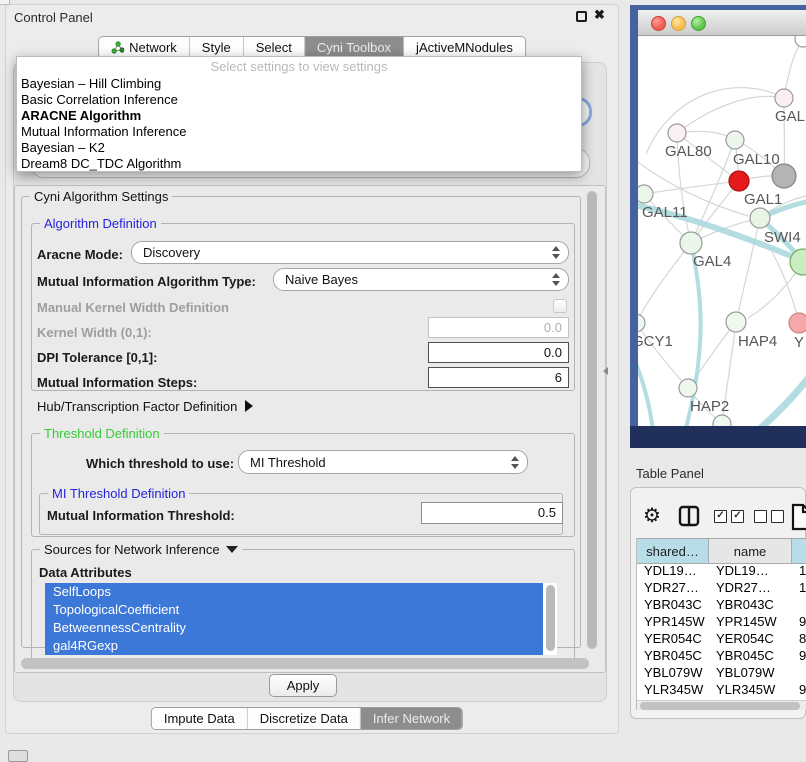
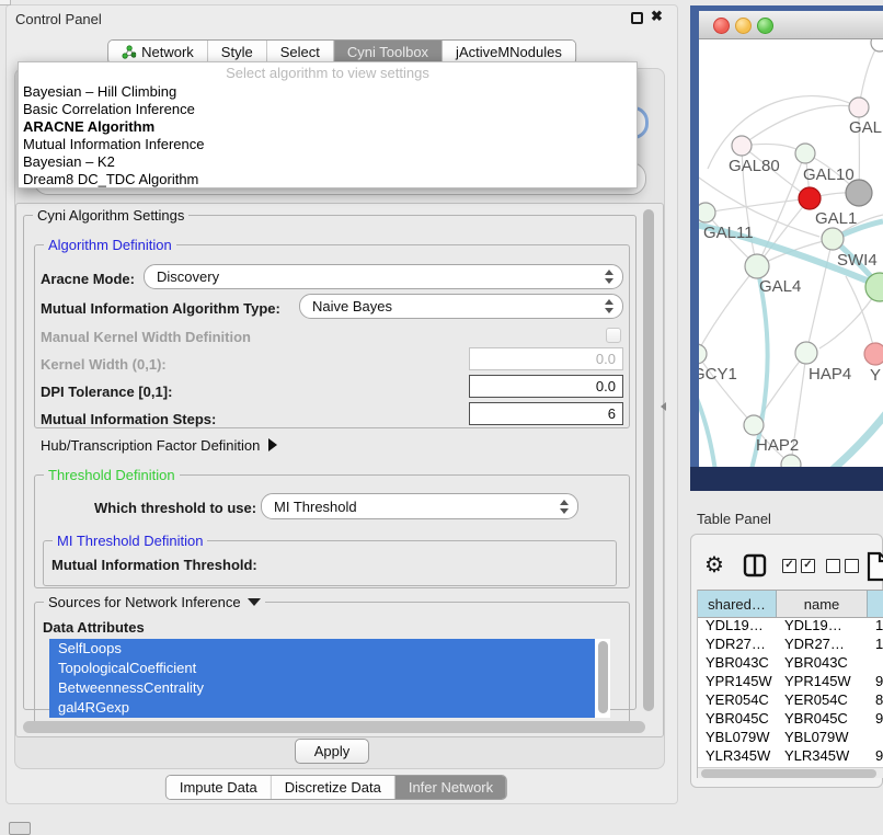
  Control Panel
  ✖
  Network
  Style
  Select
  Cyni Toolbox
  jActiveMNodules
- Select settings to view settings
+ Select algorithm to view settings
  Bayesian – Hill Climbing
  Basic Correlation Inference
  ARACNE Algorithm
  Mutual Information Inference
  Bayesian – K2
  Dream8 DC_TDC Algorithm
  Cyni Algorithm Settings
  Algorithm Definition
  Aracne Mode:
  Discovery
  Mutual Information Algorithm Type:
  Naive Bayes
  Manual Kernel Width Definition
  Kernel Width (0,1):
  0.0
  DPI Tolerance [0,1]:
  0.0
  Mutual Information Steps:
  6
  Hub/Transcription Factor Definition
  Threshold Definition
  Which threshold to use:
  MI Threshold
  MI Threshold Definition
  Mutual Information Threshold:
- 0.5
  Sources for Network Inference
  Data Attributes
  SelfLoops
  TopologicalCoefficient
  BetweennessCentrality
  gal4RGexp
  Apply
  Impute Data
  Discretize Data
  Infer Network
  GAL
  GAL80
  GAL10
  GAL1
  GAL11
  SWI4
  GAL4
  GCY1
  HAP4
  Y
  HAP2
  Table Panel
  ⚙
  ✓
  ✓
  shared…
  name
  YDL19…
  YDL19…
  YDR27…
  YDR27…
  YBR043C
  YBR043C
  YPR145W
  YPR145W
  YER054C
  YER054C
  YBR045C
  YBR045C
  YBL079W
  YBL079W
  YLR345W
  YLR345W
